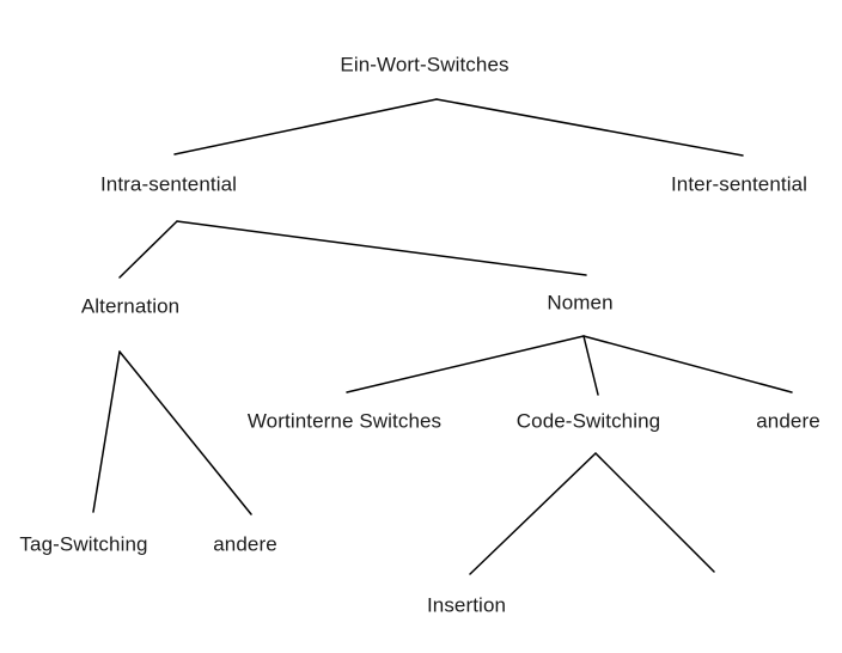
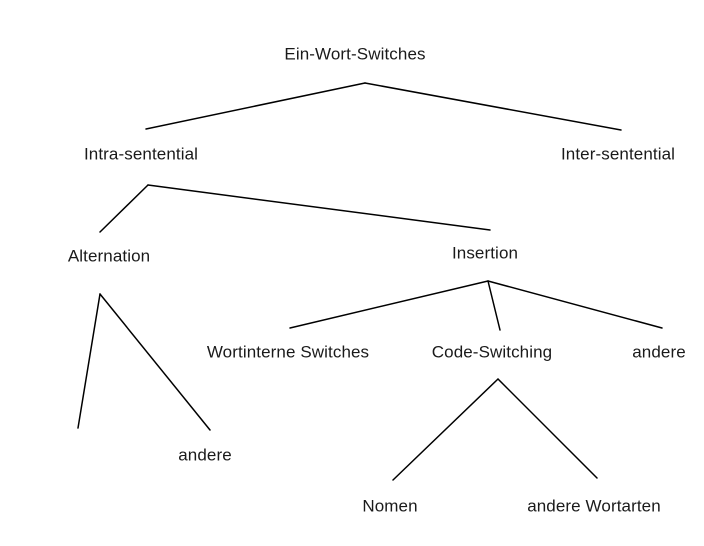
  Ein-Wort-Switches
  Intra-sentential
  Inter-sentential
  Alternation
- Nomen
+ Insertion
  Wortinterne Switches
  Code-Switching
  andere
- Tag-Switching
  andere
- Insertion
+ Nomen
+ andere Wortarten
